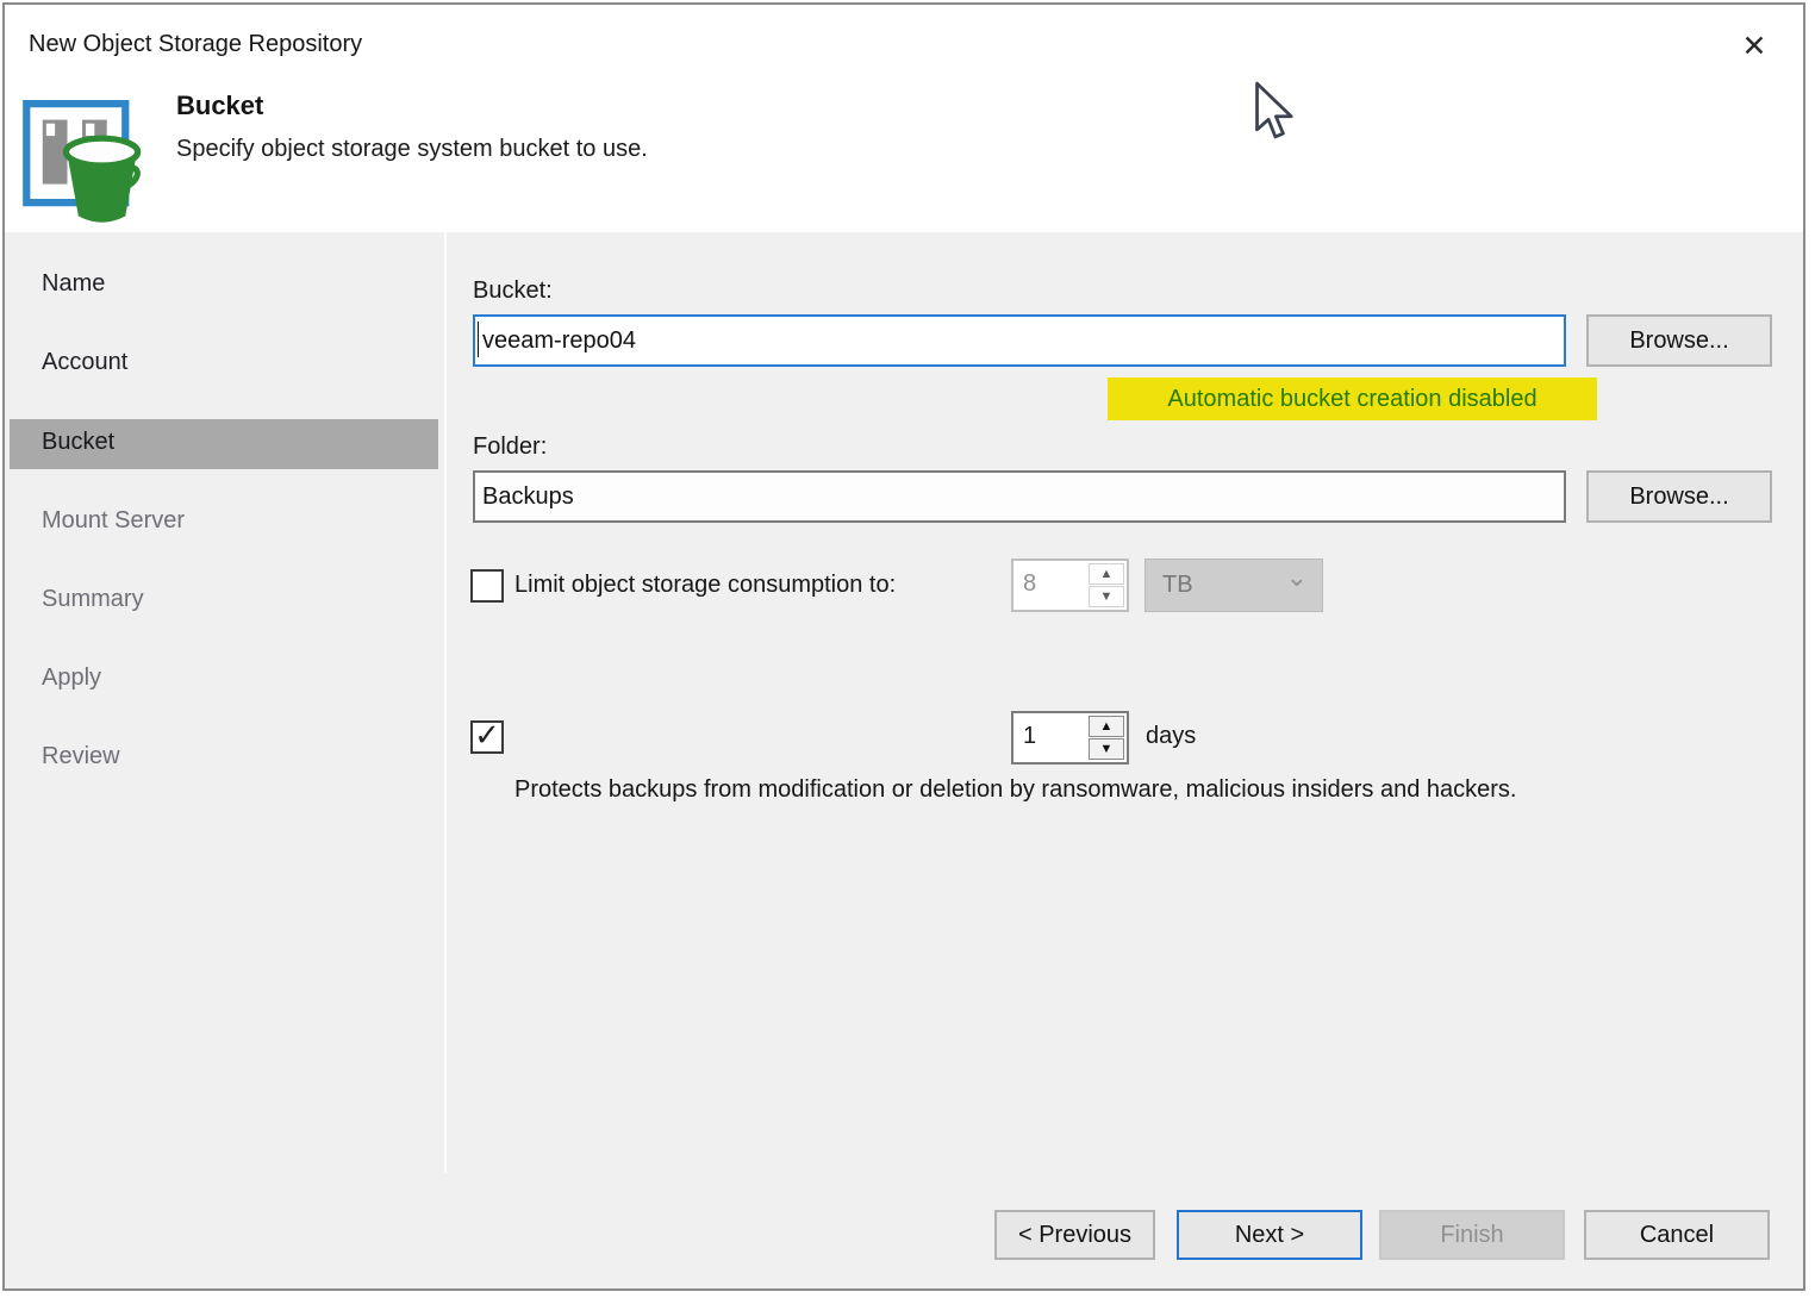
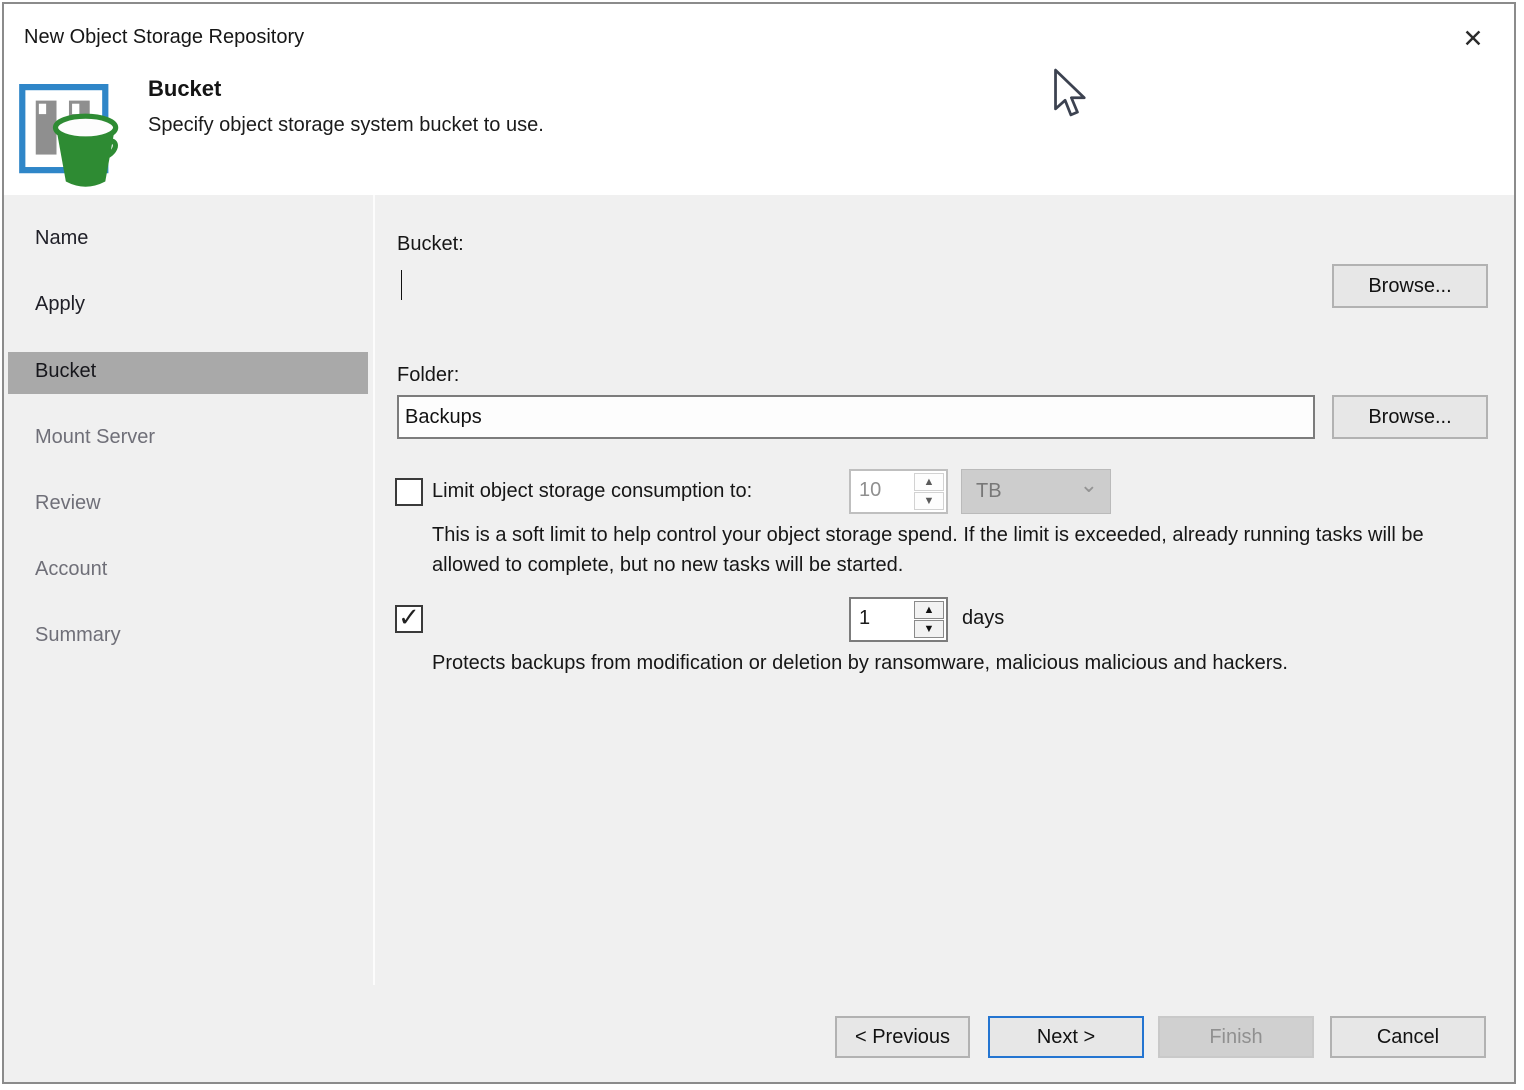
  New Object Storage Repository
  ✕
  Bucket
  Specify object storage system bucket to use.
  Name
- Account
+ Apply
  Bucket
  Mount Server
- Summary
+ Review
- Apply
+ Account
- Review
+ Summary
  Bucket:
- veeam-repo04
  Browse...
- Automatic bucket creation disabled
  Folder:
  Backups
  Browse...
  Limit object storage consumption to:
- 8
+ 10
  ▲
  ▼
  TB
  ⌄
+ This is a soft limit to help control your object storage spend. If the limit is exceeded, already running tasks will be allowed to complete, but no new tasks will be started.
  ✓
  1
  ▲
  ▼
  days
- Protects backups from modification or deletion by ransomware, malicious insiders and hackers.
+ Protects backups from modification or deletion by ransomware, malicious malicious and hackers.
  < Previous
  Next >
  Finish
  Cancel
